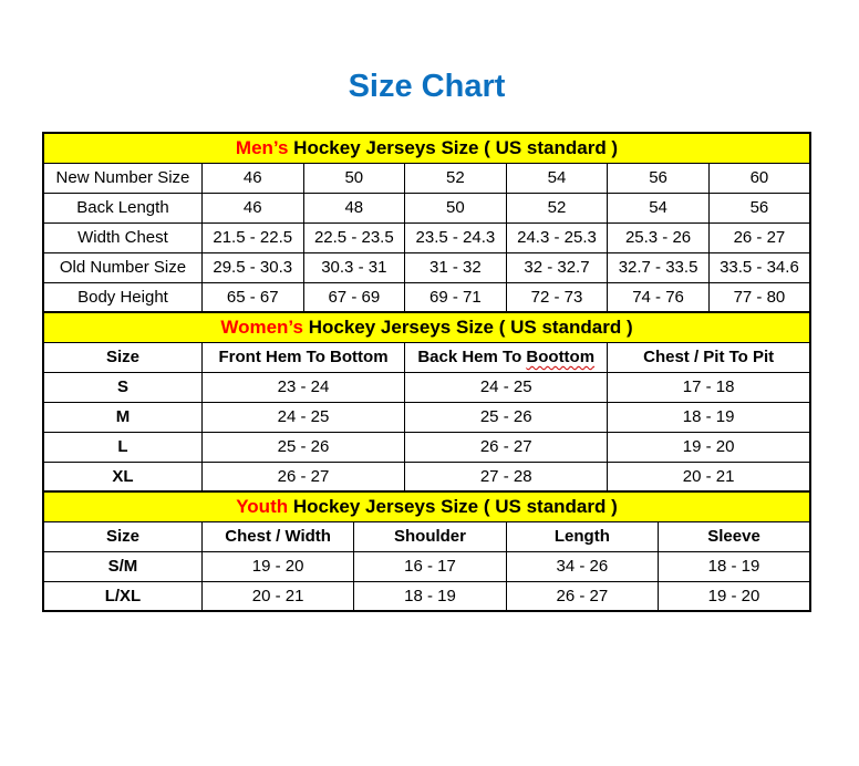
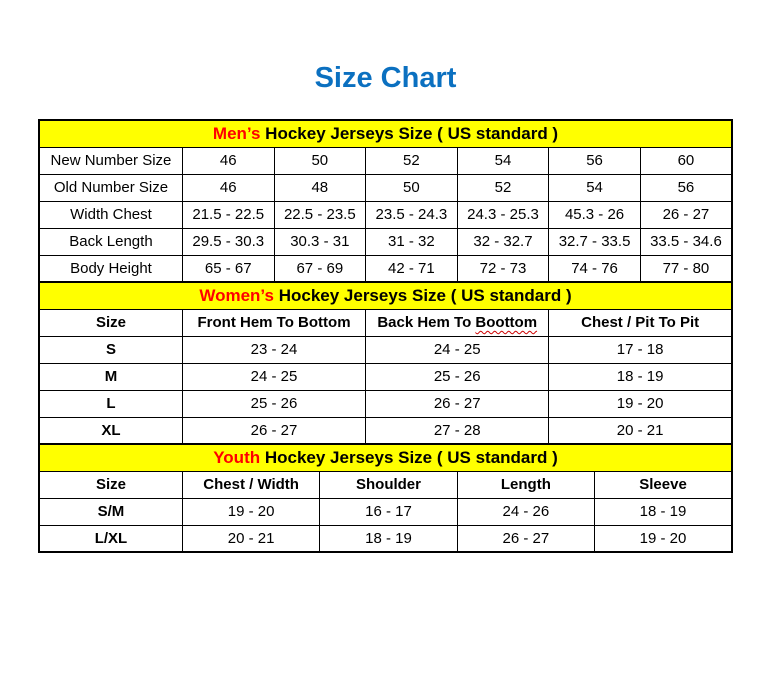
  Size Chart
  Men’s Hockey Jerseys Size ( US standard )
  New Number Size	46	50	52	54	56	60
- Back Length	46	48	50	52	54	56
+ Old Number Size	46	48	50	52	54	56
- Width Chest	21.5 - 22.5	22.5 - 23.5	23.5 - 24.3	24.3 - 25.3	25.3 - 26	26 - 27
+ Width Chest	21.5 - 22.5	22.5 - 23.5	23.5 - 24.3	24.3 - 25.3	45.3 - 26	26 - 27
- Old Number Size	29.5 - 30.3	30.3 - 31	31 - 32	32 - 32.7	32.7 - 33.5	33.5 - 34.6
+ Back Length	29.5 - 30.3	30.3 - 31	31 - 32	32 - 32.7	32.7 - 33.5	33.5 - 34.6
- Body Height	65 - 67	67 - 69	69 - 71	72 - 73	74 - 76	77 - 80
+ Body Height	65 - 67	67 - 69	42 - 71	72 - 73	74 - 76	77 - 80
  Women’s Hockey Jerseys Size ( US standard )
  Size	Front Hem To Bottom	Back Hem To Boottom	Chest / Pit To Pit
  S	23 - 24	24 - 25	17 - 18
  M	24 - 25	25 - 26	18 - 19
  L	25 - 26	26 - 27	19 - 20
  XL	26 - 27	27 - 28	20 - 21
  Youth Hockey Jerseys Size ( US standard )
  Size	Chest / Width	Shoulder	Length	Sleeve
- S/M	19 - 20	16 - 17	34 - 26	18 - 19
+ S/M	19 - 20	16 - 17	24 - 26	18 - 19
  L/XL	20 - 21	18 - 19	26 - 27	19 - 20
